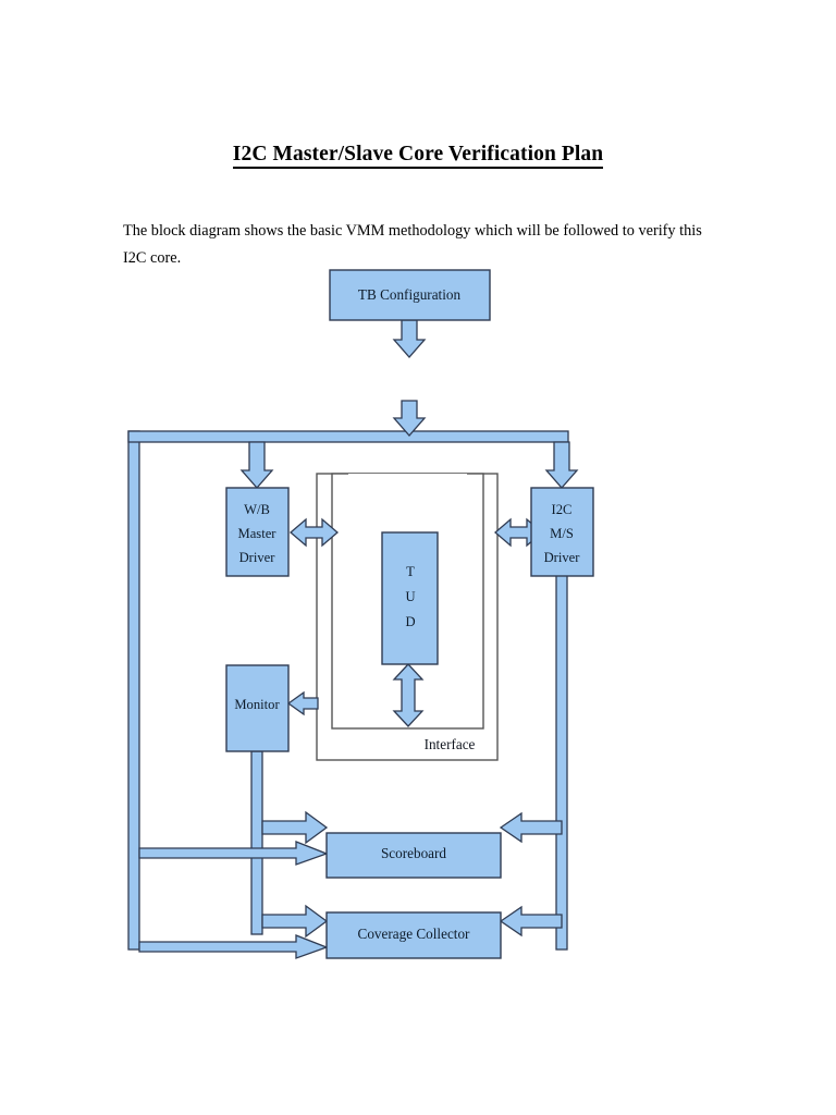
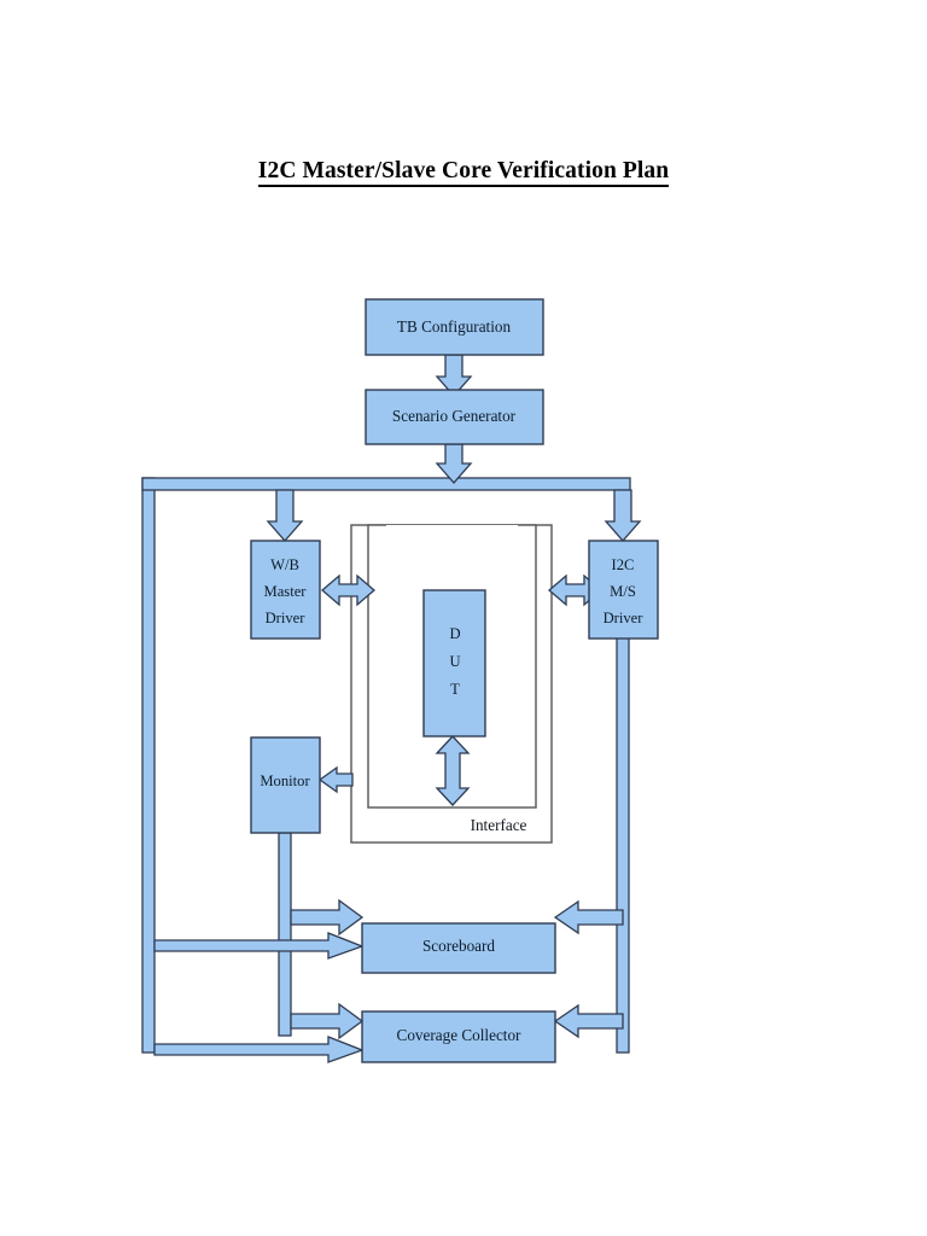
  I2C Master/Slave Core Verification Plan
- The block diagram shows the basic VMM methodology which will be followed to verify this I2C core.
  TB Configuration
+ Scenario Generator
  W/B
  Master
  Driver
  I2C
  M/S
  Driver
- T
+ D
  U
- D
+ T
  Monitor
  Scoreboard
  Coverage Collector
  Interface
